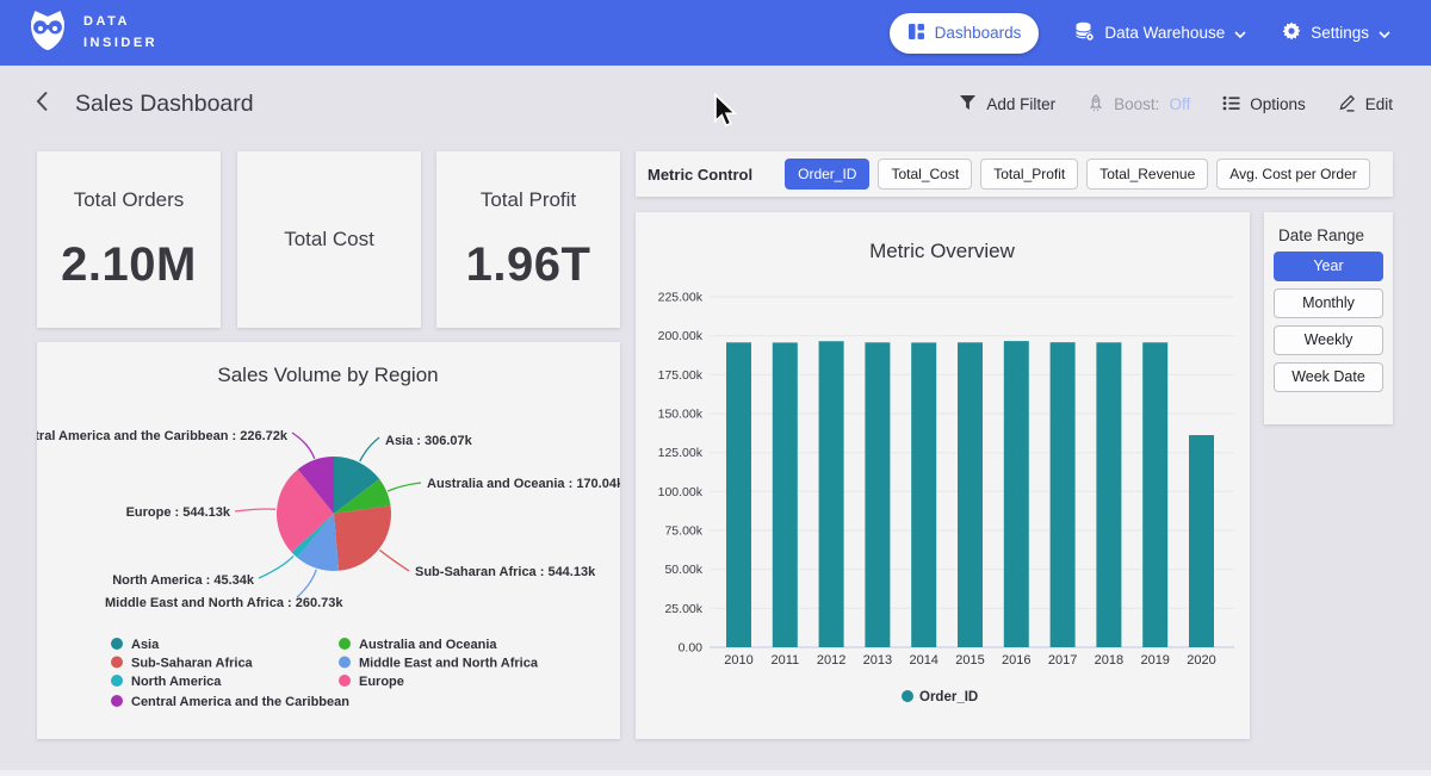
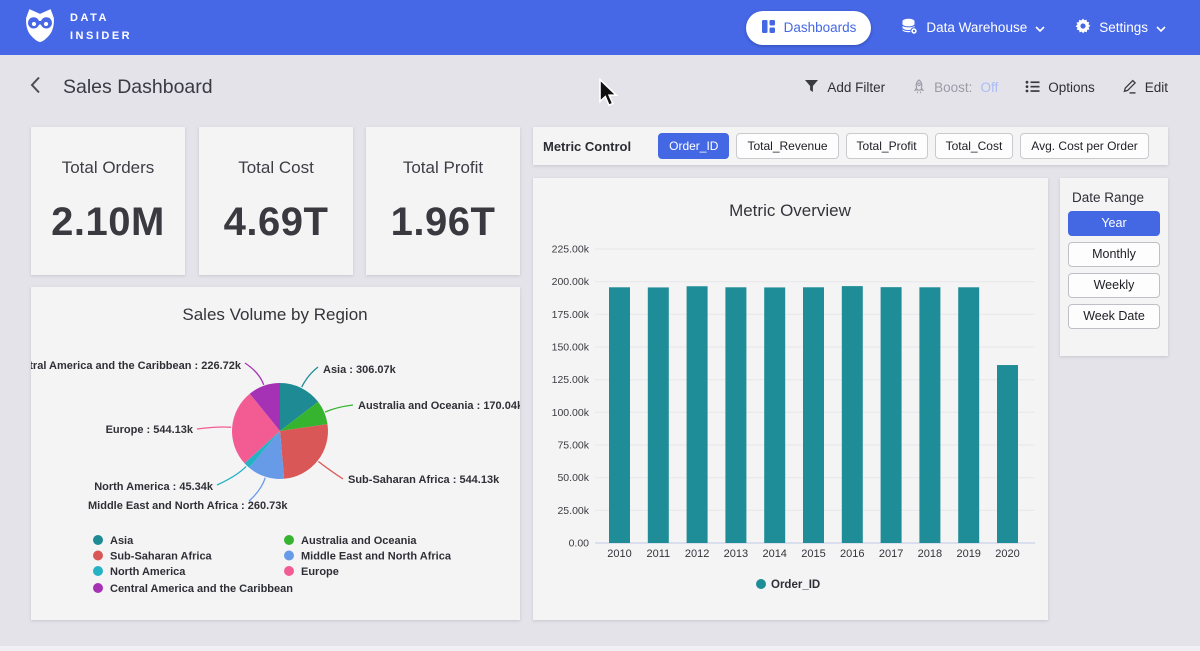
  DATA
  INSIDER
  Dashboards
  Data Warehouse
  Settings
  Sales Dashboard
  Add Filter
  Boost:
  Off
  Options
  Edit
  Total Orders
  2.10M
  Total Cost
+ 4.69T
  Total Profit
  1.96T
  Metric Control
  Order_ID
- Total_Cost
+ Total_Revenue
  Total_Profit
- Total_Revenue
+ Total_Cost
  Avg. Cost per Order
  Sales Volume by Region
  Asia : 306.07k
  Australia and Oceania : 170.04
  Sub-Saharan Africa : 544.13k
  Middle East and North Africa : 260.73k
  North America : 45.34k
  Europe : 544.13k
  tral America and the Caribbean : 226.72k
  Asia
  Sub-Saharan Africa
  North America
  Central America and the Caribbean
  Australia and Oceania
  Middle East and North Africa
  Europe
  Metric Overview
  0.00
  25.00k
  50.00k
  75.00k
  100.00k
  125.00k
  150.00k
  175.00k
  200.00k
  225.00k
  2010
  2011
  2012
  2013
  2014
  2015
  2016
  2017
  2018
  2019
  2020
  Order_ID
  Date Range
  Year
  Monthly
  Weekly
  Week Date
